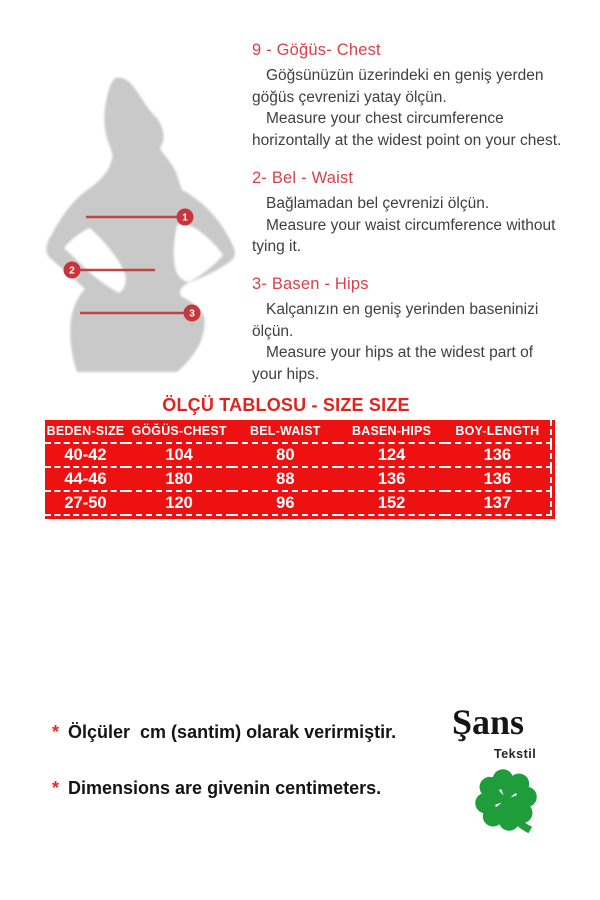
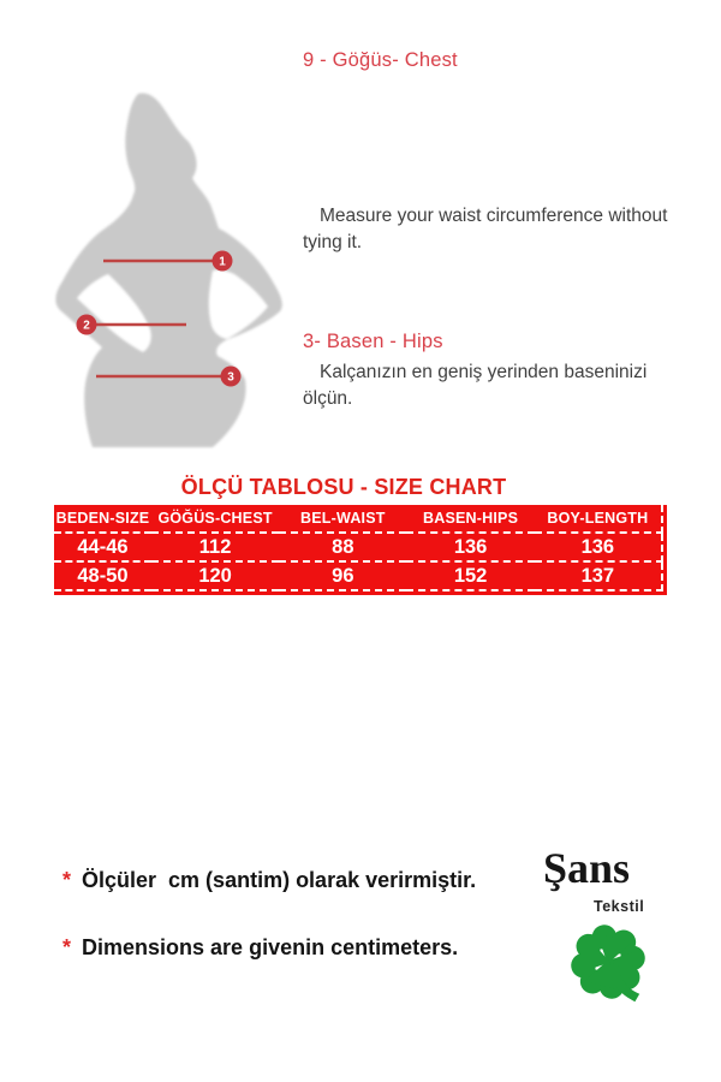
  1
  2
  3
  9 - Göğüs- Chest
- Göğsünüzün üzerindeki en geniş yerden
- göğüs çevrenizi yatay ölçün.
- Measure your chest circumference
- horizontally at the widest point on your chest.
- 2- Bel - Waist
- Bağlamadan bel çevrenizi ölçün.
  Measure your waist circumference without
  tying it.
  3- Basen - Hips
  Kalçanızın en geniş yerinden baseninizi
  ölçün.
- Measure your hips at the widest part of
- your hips.
- ÖLÇÜ TABLOSU - SIZE SIZE
+ ÖLÇÜ TABLOSU - SIZE CHART
  BEDEN-SIZE	GÖĞÜS-CHEST	BEL-WAIST	BASEN-HIPS	BOY-LENGTH
- 40-42	104	80	124	136
- 44-46	180	88	136	136
+ 44-46	112	88	136	136
- 27-50	120	96	152	137
+ 48-50	120	96	152	137
  * Ölçüler cm (santim) olarak verirmiştir.
  * Dimensions are givenin centimeters.
  Şans
  Tekstil
